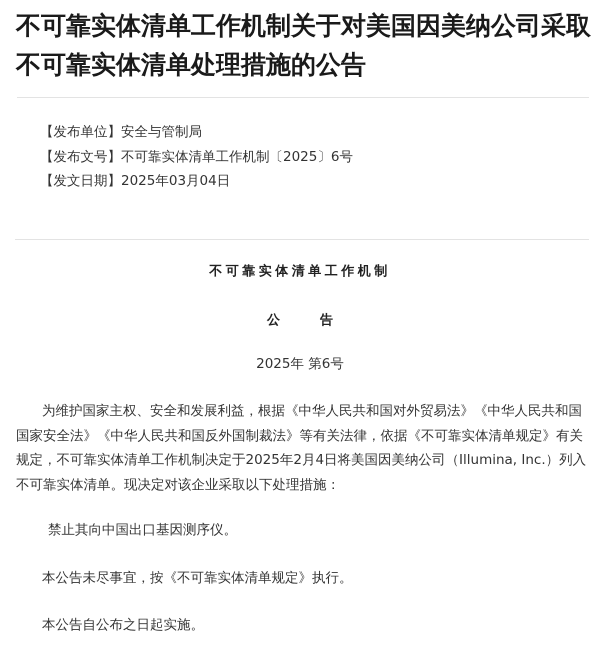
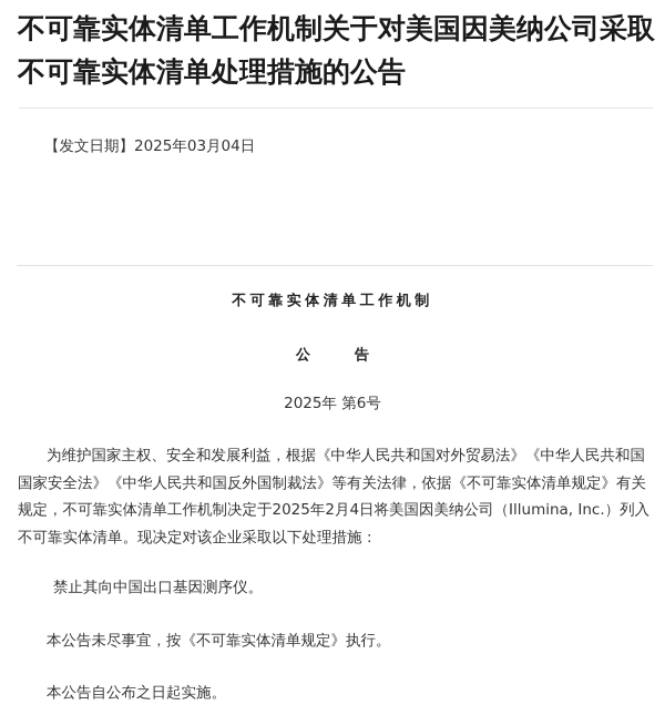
  不可靠实体清单工作机制关于对美国因美纳公司采取不可靠实体清单处理措施的公告
- 【发布单位】安全与管制局
- 【发布文号】不可靠实体清单工作机制〔2025〕6号
  【发文日期】2025年03月04日
  不可靠实体清单工作机制
  公 告
  2025年 第6号
  为维护国家主权、安全和发展利益，根据《中华人民共和国对外贸易法》《中华人民共和国国家安全法》《中华人民共和国反外国制裁法》等有关法律，依据《不可靠实体清单规定》有关规定，不可靠实体清单工作机制决定于2025年2月4日将美国因美纳公司（Illumina, Inc.）列入不可靠实体清单。现决定对该企业采取以下处理措施：
  禁止其向中国出口基因测序仪。
  本公告未尽事宜，按《不可靠实体清单规定》执行。
  本公告自公布之日起实施。
